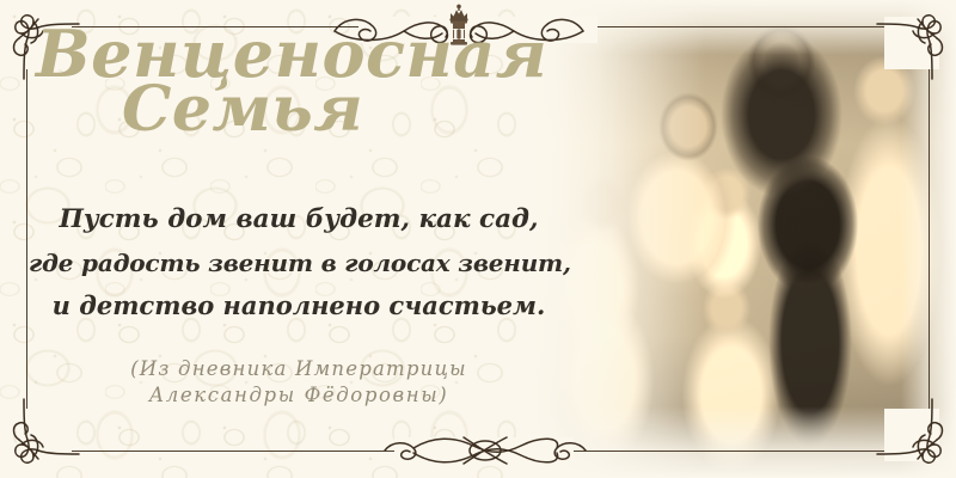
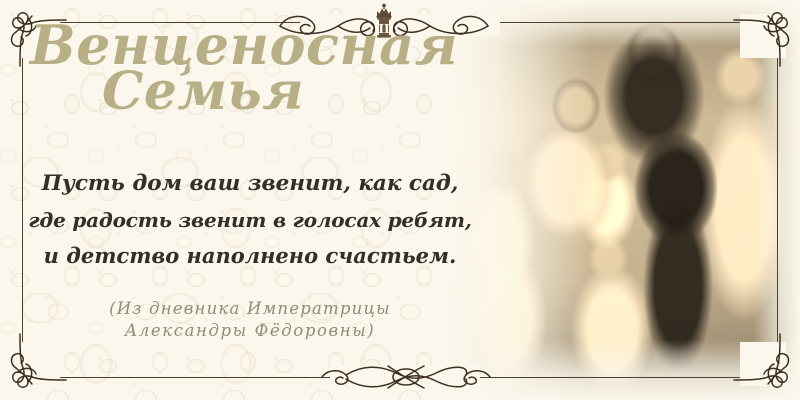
  II
  Венценосная
  Семья
- Пусть дом ваш будет, как сад,
+ Пусть дом ваш звенит, как сад,
- где радость звенит в голосах звенит,
+ где радость звенит в голосах ребят,
  и детство наполнено счастьем.
  (Из дневника Императрицы
  Александры Фёдоровны)
